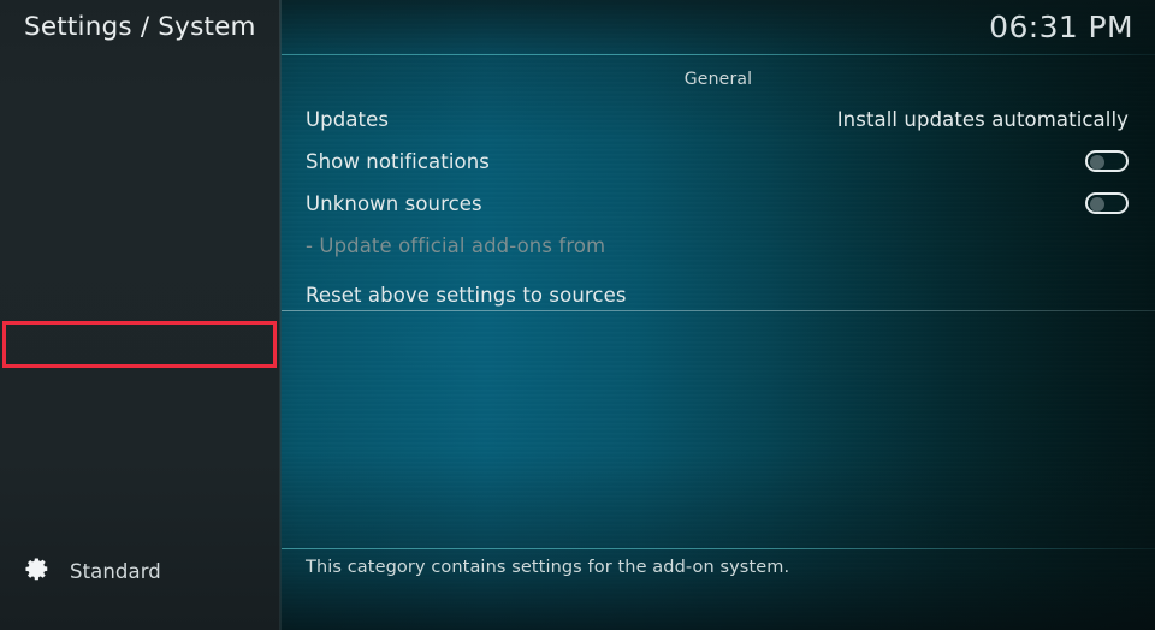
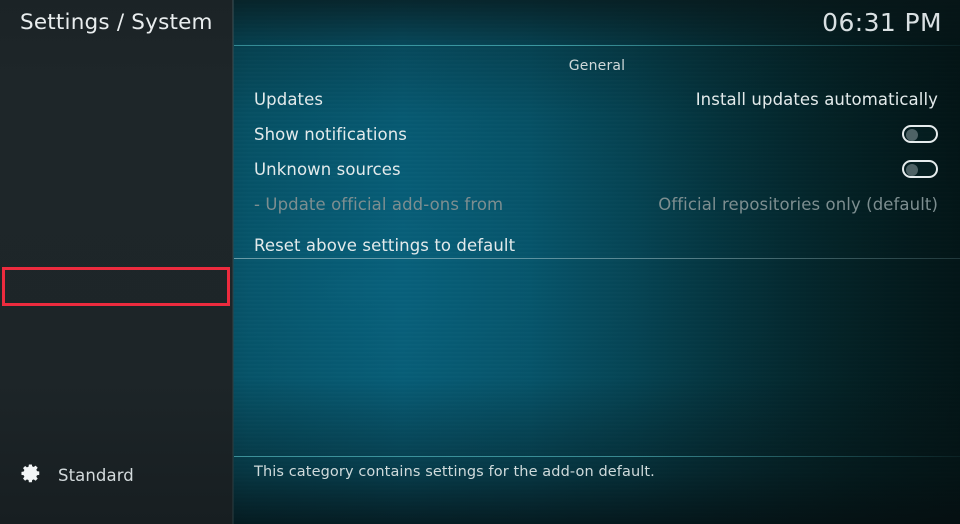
  Settings / System
  06:31 PM
  Standard
  General
  Updates
  Install updates automatically
  Show notifications
  Unknown sources
  - Update official add-ons from
+ Official repositories only (default)
- Reset above settings to sources
+ Reset above settings to default
- This category contains settings for the add-on system.
+ This category contains settings for the add-on default.
